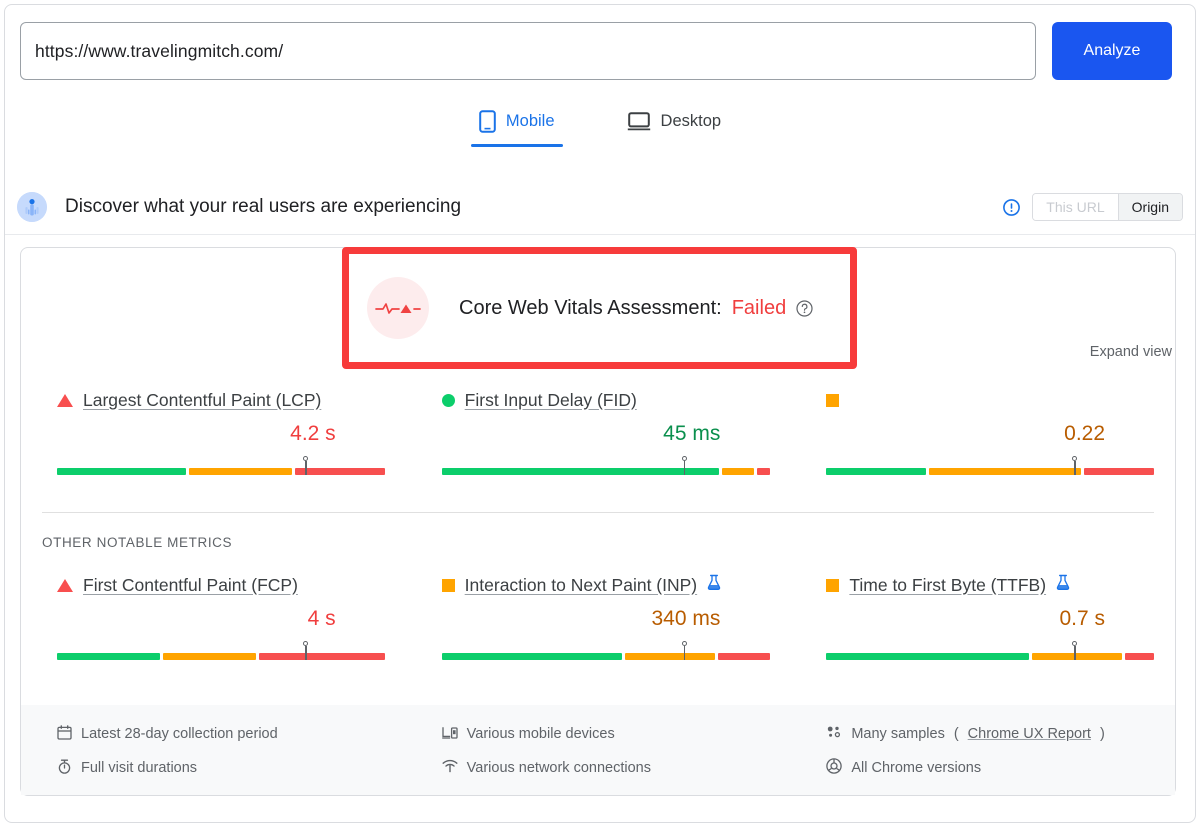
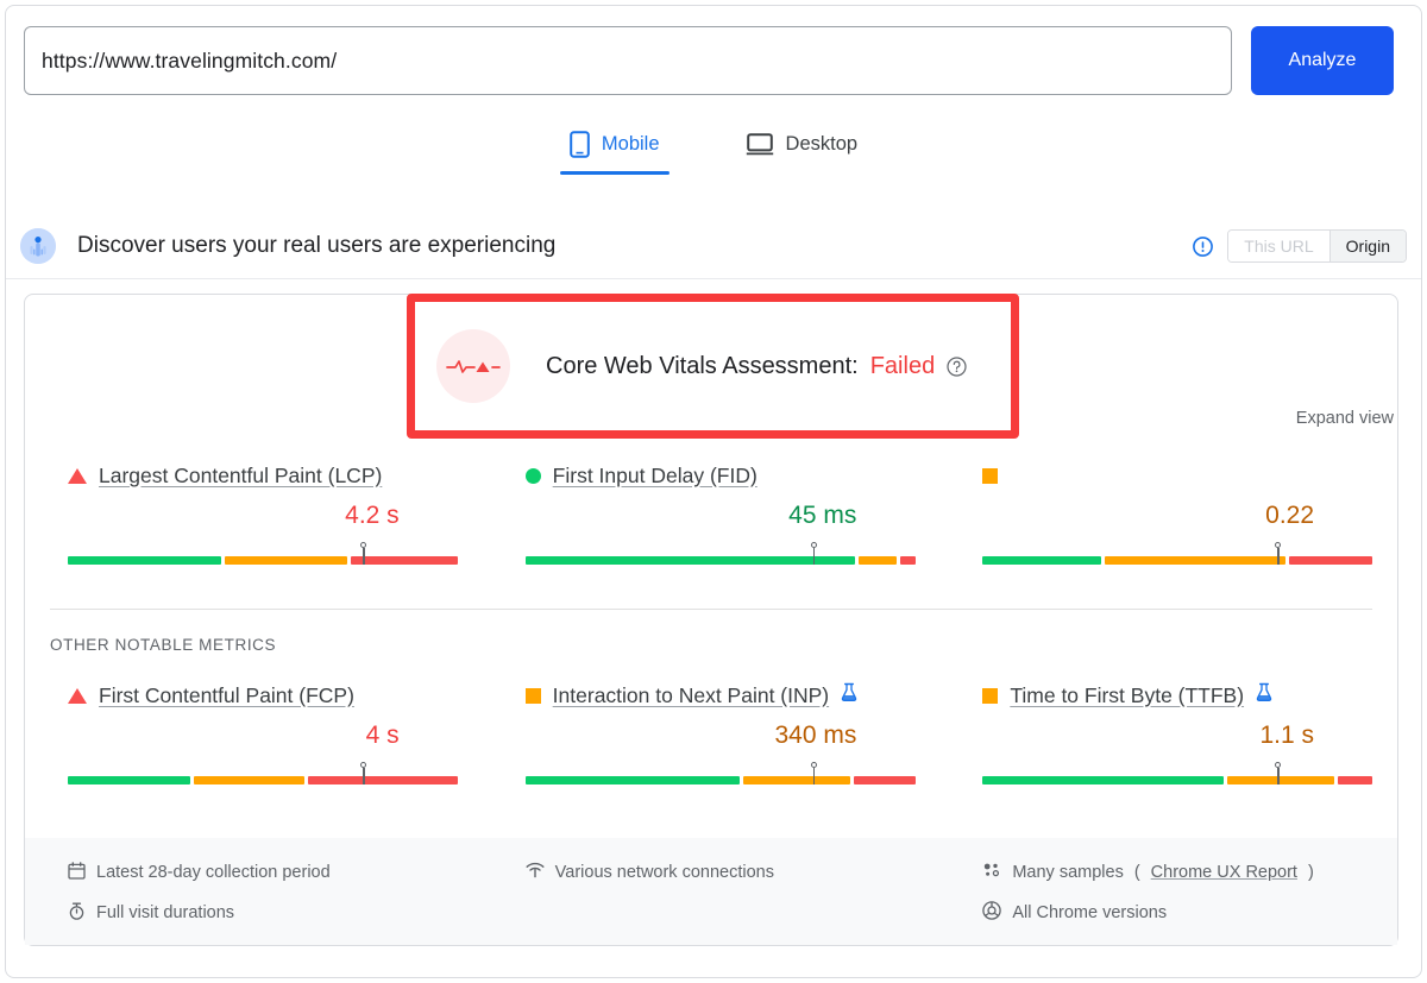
  https://www.travelingmitch.com/
  Analyze
  Mobile
  Desktop
- Discover what your real users are experiencing
+ Discover users your real users are experiencing
  This URL
  Origin
  Core Web Vitals Assessment:
  Failed
  Expand view
  Largest Contentful Paint (LCP)
  4.2 s
  First Input Delay (FID)
  45 ms
  0.22
  OTHER NOTABLE METRICS
  First Contentful Paint (FCP)
  4 s
  Interaction to Next Paint (INP)
  340 ms
  Time to First Byte (TTFB)
- 0.7 s
+ 1.1 s
  Latest 28-day collection period
  Full visit durations
- Various mobile devices
  Various network connections
  Many samples
  (
  Chrome UX Report
  )
  All Chrome versions
